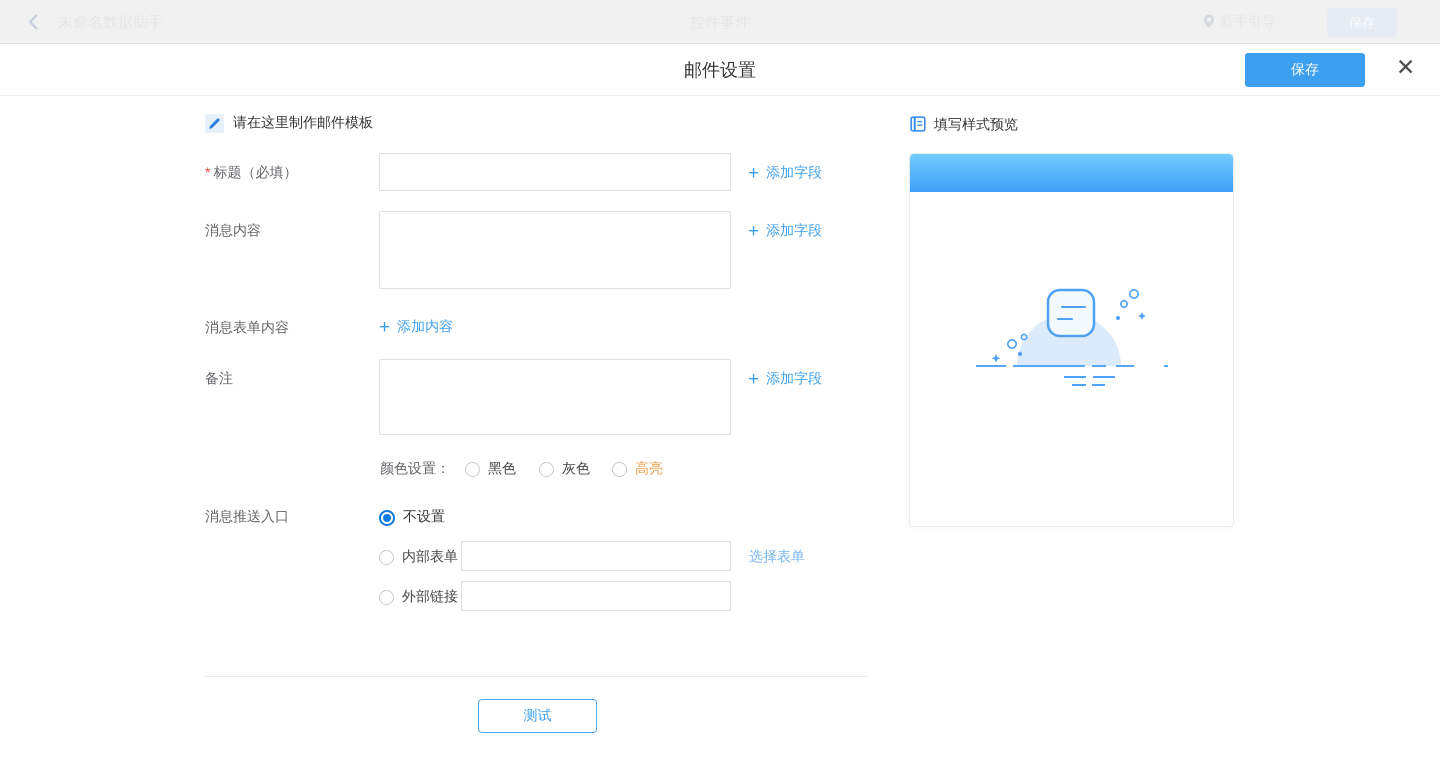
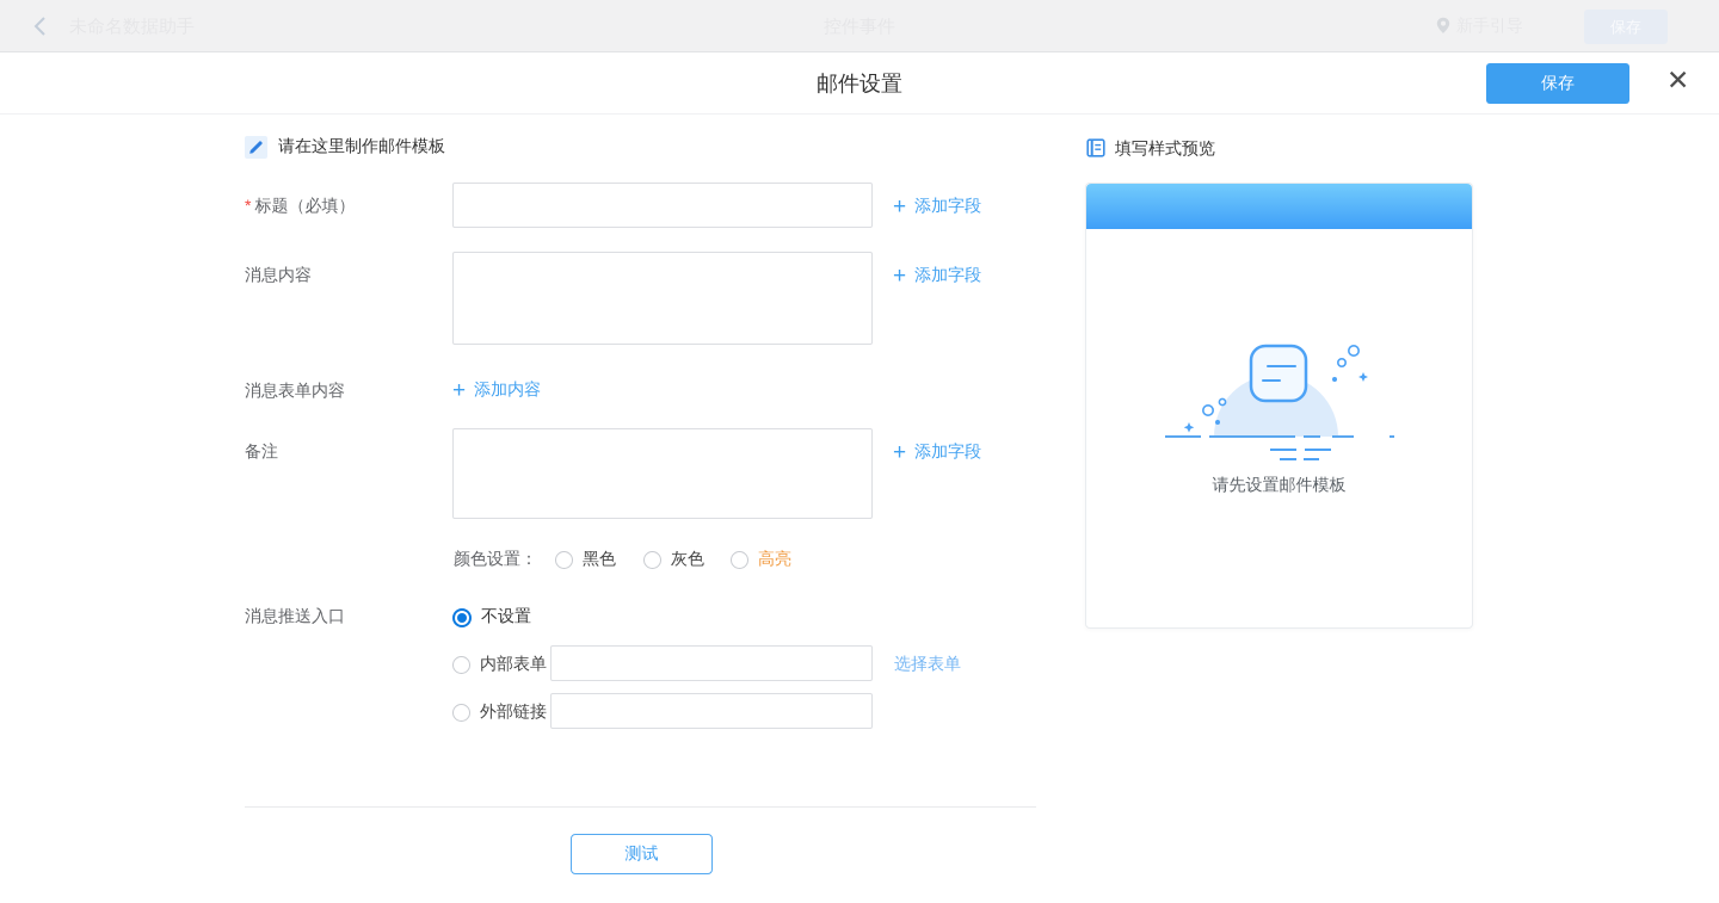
  邮件设置
  保存
  ✕
  请在这里制作邮件模板
  * 标题（必填）
  +
  添加字段
  消息内容
  +
  添加字段
  消息表单内容
  +
  添加内容
  备注
  +
  添加字段
  颜色设置：
  黑色
  灰色
  高亮
  消息推送入口
  不设置
  内部表单
  选择表单
  外部链接
  测试
  填写样式预览
+ 请先设置邮件模板
